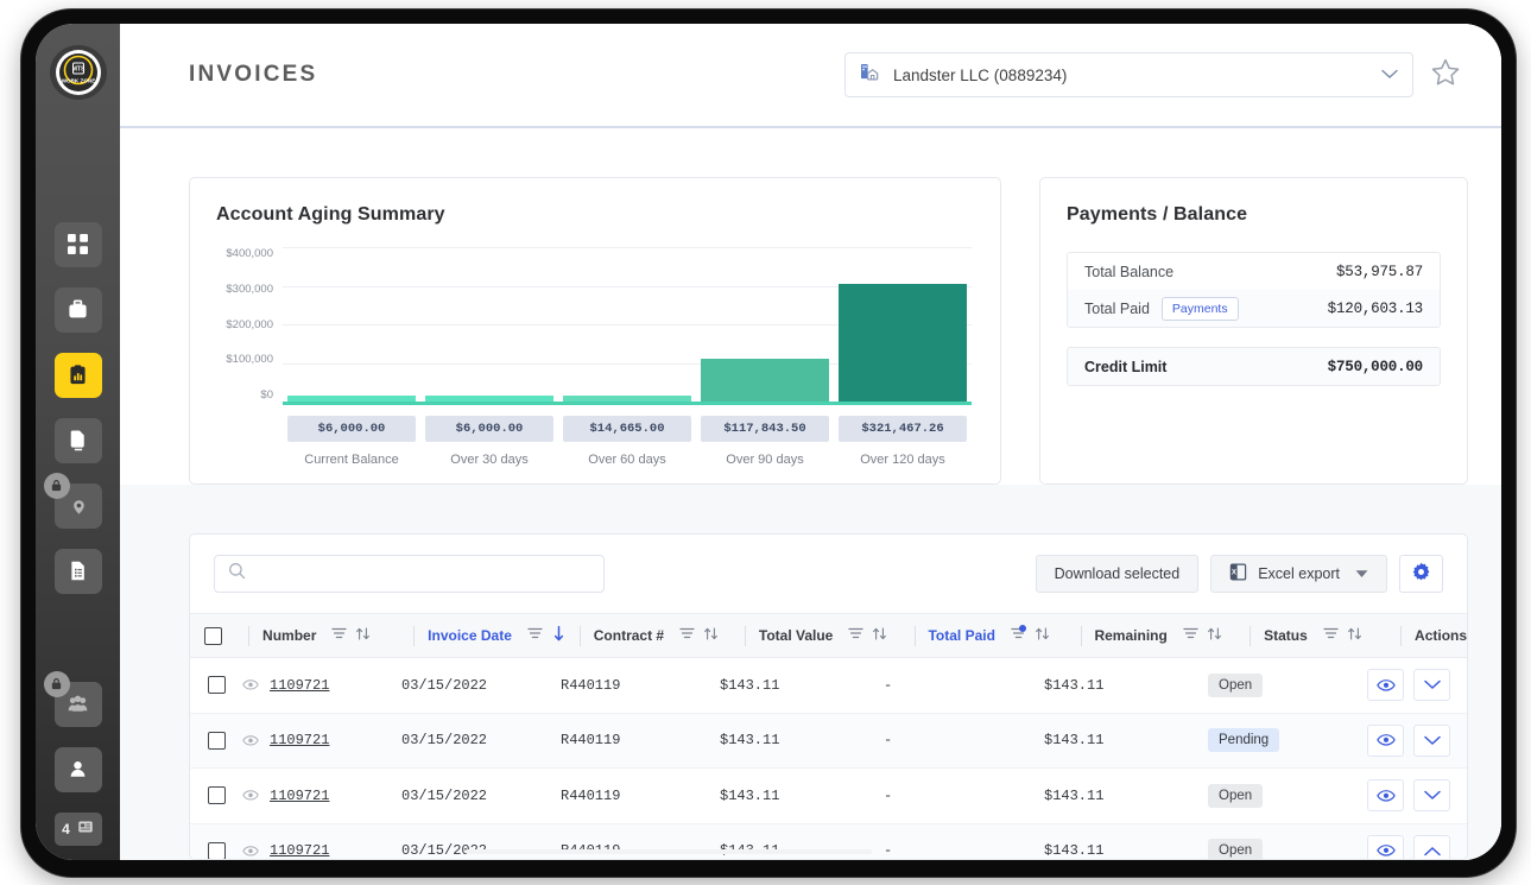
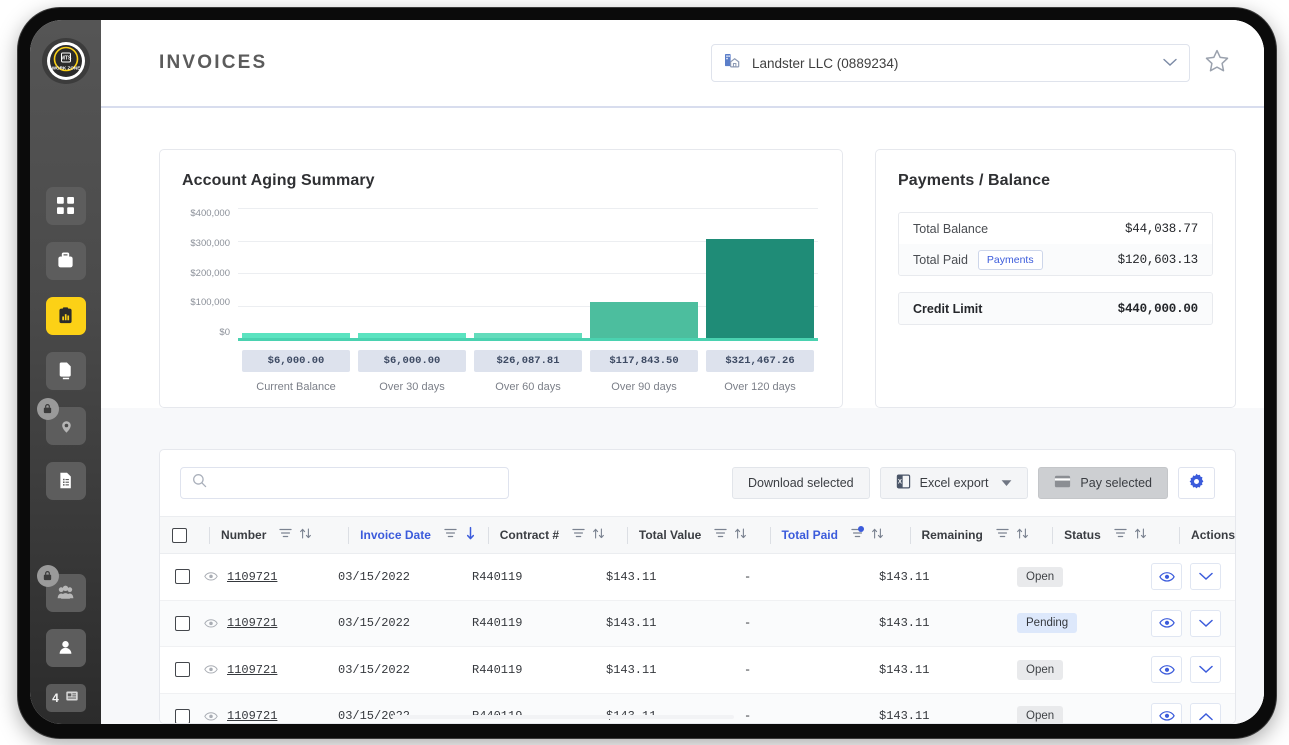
  4
  INVOICES
  Landster LLC (0889234)
  Account Aging Summary
  $400,000
  $300,000
  $200,000
  $100,000
  $0
  $6,000.00
  Current Balance
  $6,000.00
  Over 30 days
- $14,665.00
+ $26,087.81
  Over 60 days
  $117,843.50
  Over 90 days
  $321,467.26
  Over 120 days
  Payments / Balance
  Total Balance
- $53,975.87
+ $44,038.77
  Total Paid
  Payments
  $120,603.13
  Credit Limit
- $750,000.00
+ $440,000.00
  Download selected
  Excel export
+ Pay selected
  Number
  Invoice Date
  Contract #
  Total Value
  Total Paid
  Remaining
  Status
  Actions
  1109721
  03/15/2022
  R440119
  $143.11
  -
  $143.11
  Open
  1109721
  03/15/2022
  R440119
  $143.11
  -
  $143.11
  Pending
  1109721
  03/15/2022
  R440119
  $143.11
  -
  $143.11
  Open
  1109721
  03/15/2
  -
  $143.11
  Open
